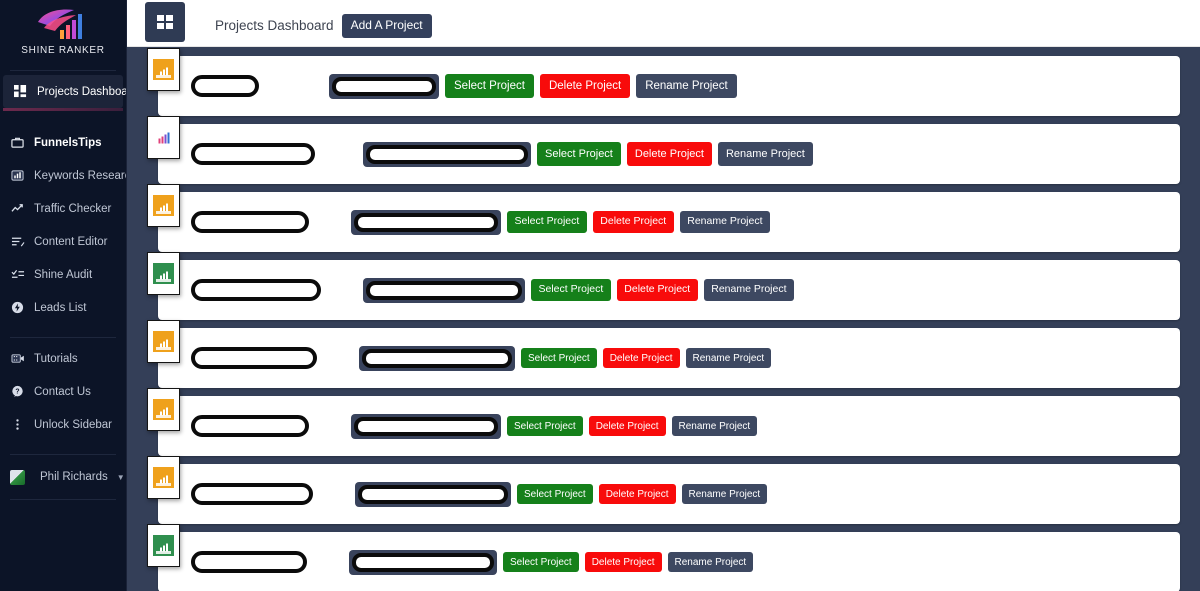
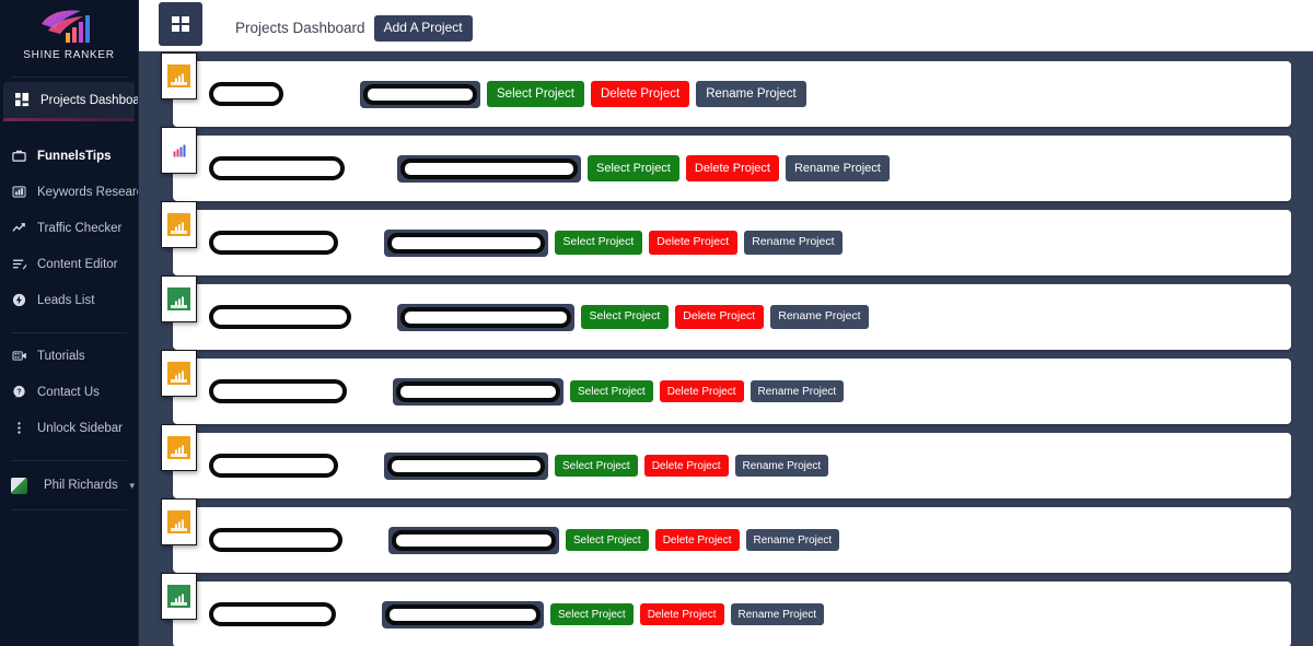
  SHINE RANKER
  Projects Dashboa
  FunnelsTips
  Keywords Resear
  Traffic Checker
  Content Editor
- Shine Audit
  Leads List
  Tutorials
  Contact Us
  Unlock Sidebar
  Phil Richards
  ▼
  Projects Dashboard
  Add A Project
  Select Project
  Delete Project
  Rename Project
  Select Project
  Delete Project
  Rename Project
  Select Project
  Delete Project
  Rename Project
  Select Project
  Delete Project
  Rename Project
  Select Project
  Delete Project
  Rename Project
  Select Project
  Delete Project
  Rename Project
  Select Project
  Delete Project
  Rename Project
  Select Project
  Delete Project
  Rename Project
